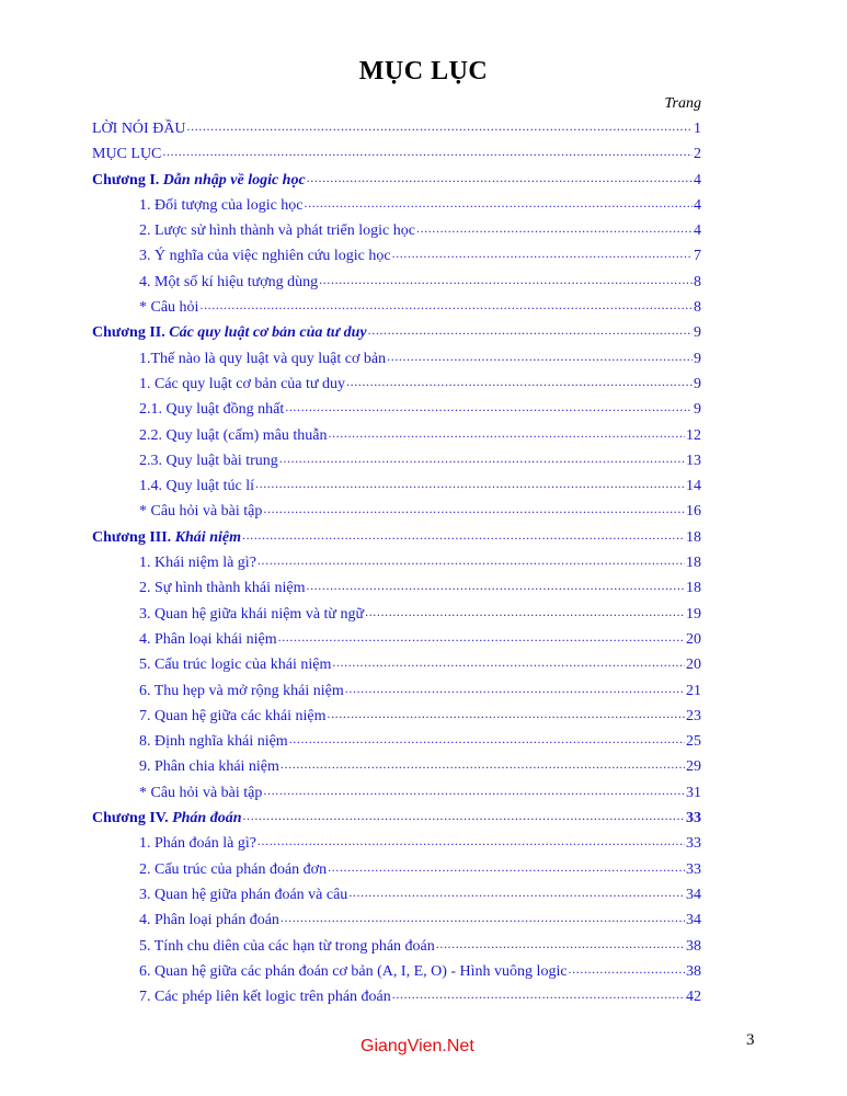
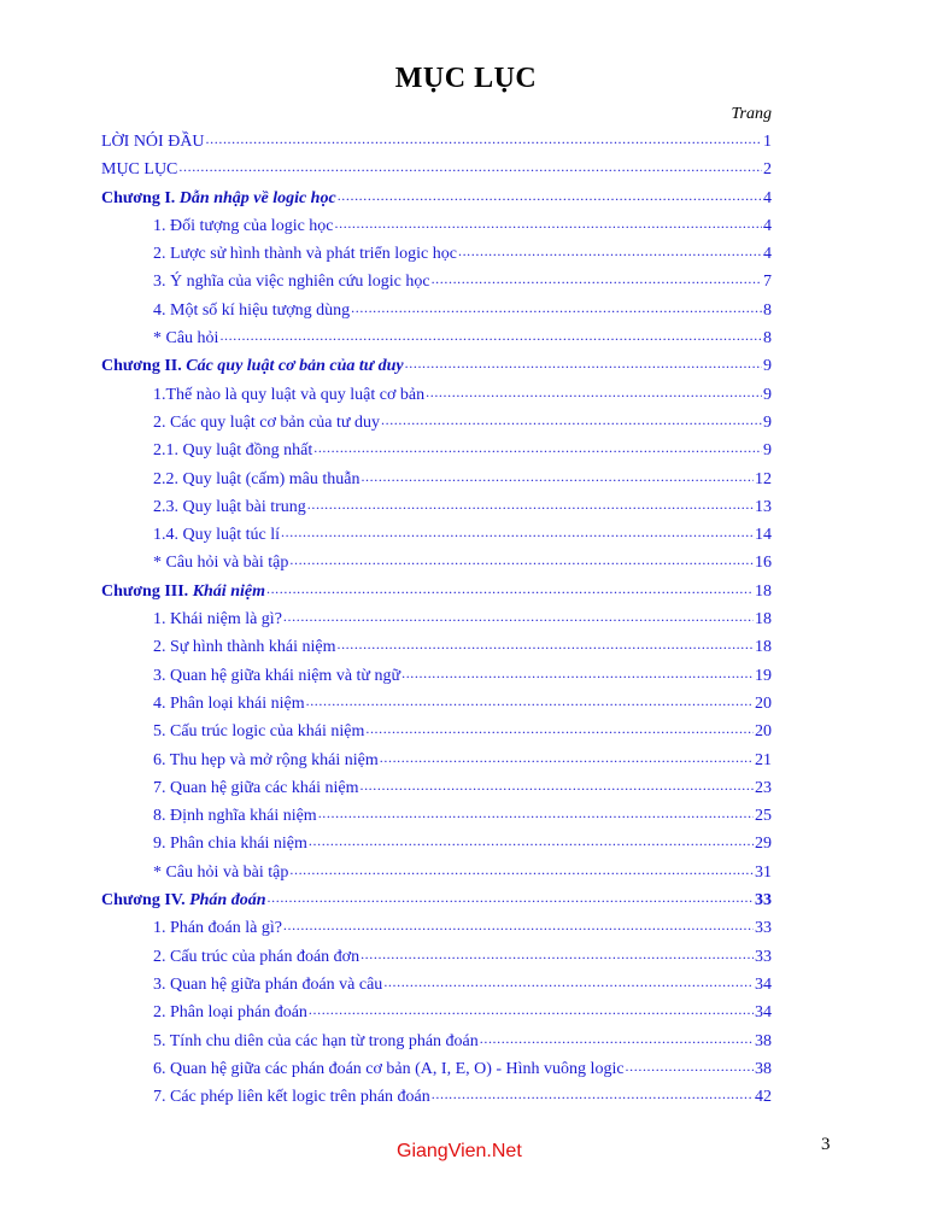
  MỤC LỤC
  Trang
  LỜI NÓI ĐẦU
  1
  MỤC LỤC
  2
  Chương I. Dẫn nhập về logic học
  4
  1. Đối tượng của logic học
  4
  2. Lược sử hình thành và phát triển logic học
  4
  3. Ý nghĩa của việc nghiên cứu logic học
  7
  4. Một số kí hiệu tượng dùng
  8
  * Câu hỏi
  8
  Chương II. Các quy luật cơ bản của tư duy
  9
  1.Thế nào là quy luật và quy luật cơ bản
  9
- 1. Các quy luật cơ bản của tư duy
+ 2. Các quy luật cơ bản của tư duy
  9
  2.1. Quy luật đồng nhất
  9
  2.2. Quy luật (cấm) mâu thuẫn
  12
  2.3. Quy luật bài trung
  13
  1.4. Quy luật túc lí
  14
  * Câu hỏi và bài tập
  16
  Chương III. Khái niệm
  18
  1. Khái niệm là gì?
  18
  2. Sự hình thành khái niệm
  18
  3. Quan hệ giữa khái niệm và từ ngữ
  19
  4. Phân loại khái niệm
  20
  5. Cấu trúc logic của khái niệm
  20
  6. Thu hẹp và mở rộng khái niệm
  21
  7. Quan hệ giữa các khái niệm
  23
  8. Định nghĩa khái niệm
  25
  9. Phân chia khái niệm
  29
  * Câu hỏi và bài tập
  31
  Chương IV. Phán đoán
  33
  1. Phán đoán là gì?
  33
  2. Cấu trúc của phán đoán đơn
  33
  3. Quan hệ giữa phán đoán và câu
  34
- 4. Phân loại phán đoán
+ 2. Phân loại phán đoán
  34
  5. Tính chu diên của các hạn từ trong phán đoán
  38
  6. Quan hệ giữa các phán đoán cơ bản (A, I, E, O) - Hình vuông logic
  38
  7. Các phép liên kết logic trên phán đoán
  42
  GiangVien.Net
  3
